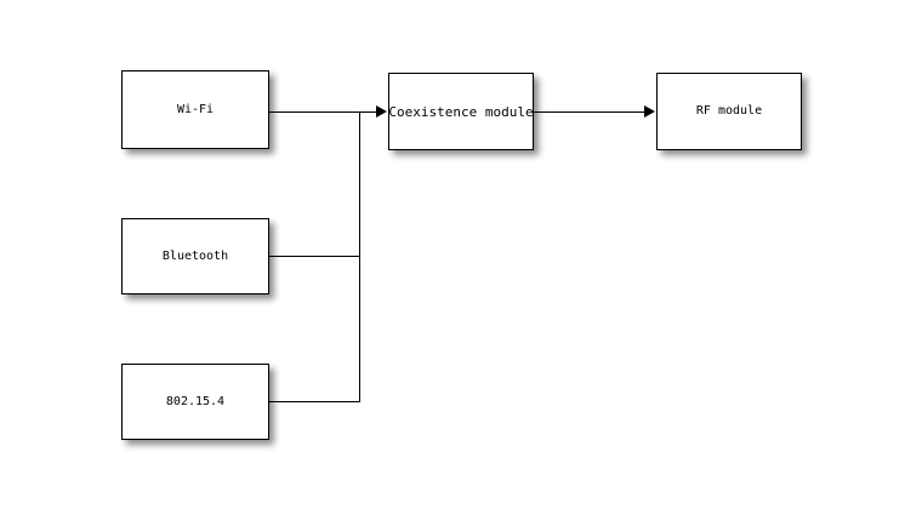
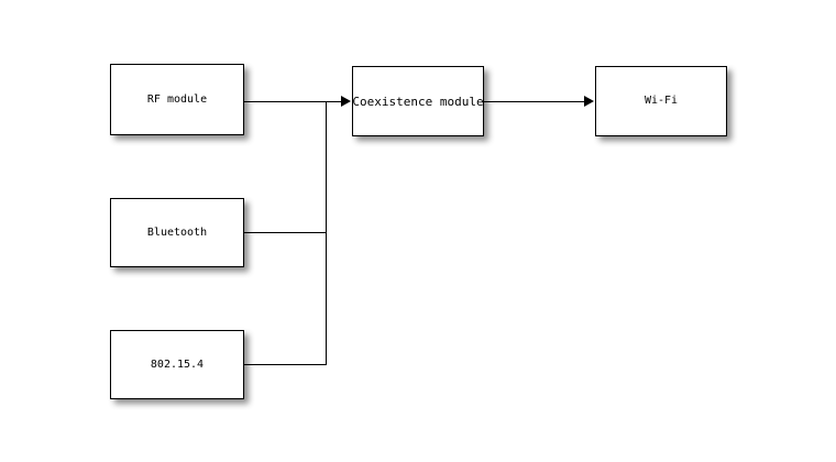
- Wi-Fi
+ RF module
  Bluetooth
  802.15.4
  Coexistence module
- RF module
+ Wi-Fi
